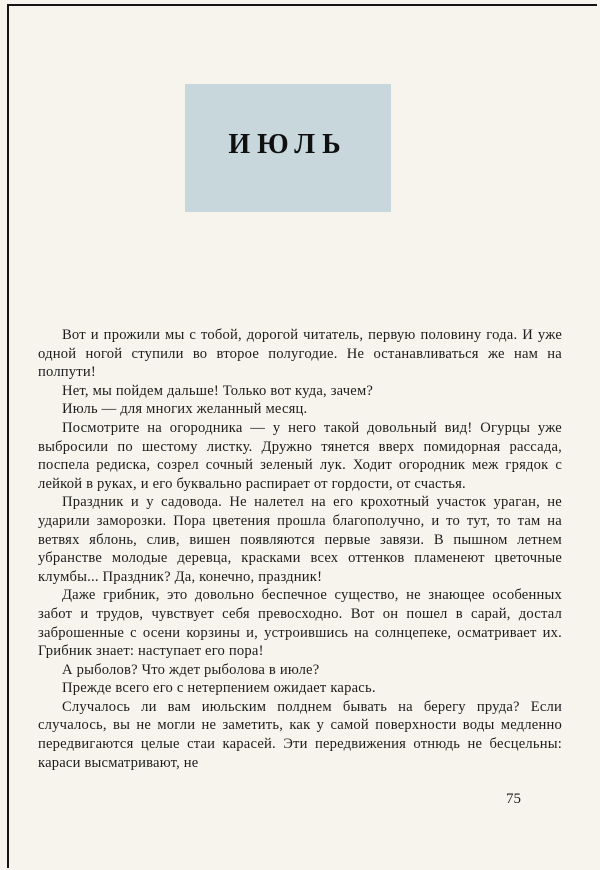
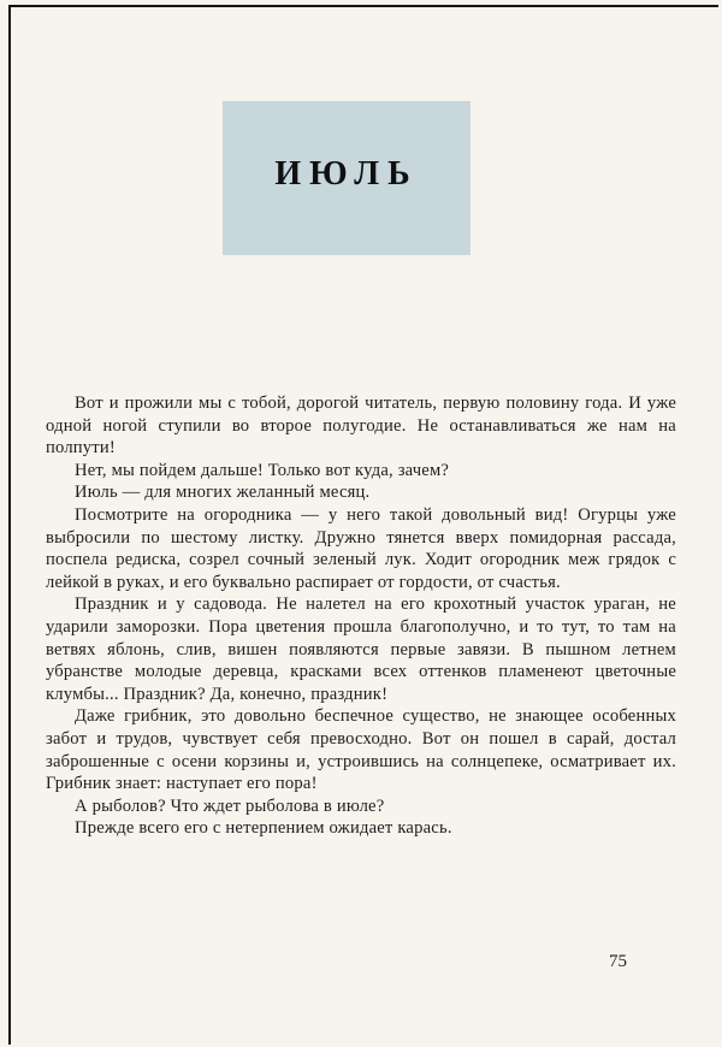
  ИЮЛЬ
  Вот и прожили мы с тобой, дорогой читатель, первую половину года. И уже одной ногой ступили во второе полугодие. Не останавливаться же нам на полпути!
  Нет, мы пойдем дальше! Только вот куда, зачем?
  Июль — для многих желанный месяц.
  Посмотрите на огородника — у него такой довольный вид! Огурцы уже выбросили по шестому листку. Дружно тянется вверх помидорная рассада, поспела редиска, созрел сочный зеленый лук. Ходит огородник меж грядок с лейкой в руках, и его буквально распирает от гордости, от счастья.
  Праздник и у садовода. Не налетел на его крохотный участок ураган, не ударили заморозки. Пора цветения прошла благополучно, и то тут, то там на ветвях яблонь, слив, вишен появляются первые завязи. В пышном летнем убранстве молодые деревца, красками всех оттенков пламенеют цветочные клумбы... Праздник? Да, конечно, праздник!
  Даже грибник, это довольно беспечное существо, не знающее особенных забот и трудов, чувствует себя превосходно. Вот он пошел в сарай, достал заброшенные с осени корзины и, устроившись на солнцепеке, осматривает их. Грибник знает: наступает его пора!
  А рыболов? Что ждет рыболова в июле?
  Прежде всего его с нетерпением ожидает карась.
- Случалось ли вам июльским полднем бывать на берегу пруда? Если случалось, вы не могли не заметить, как у самой поверхности воды медленно передвигаются целые стаи карасей. Эти передвижения отнюдь не бесцельны: караси высматривают, не
  75
